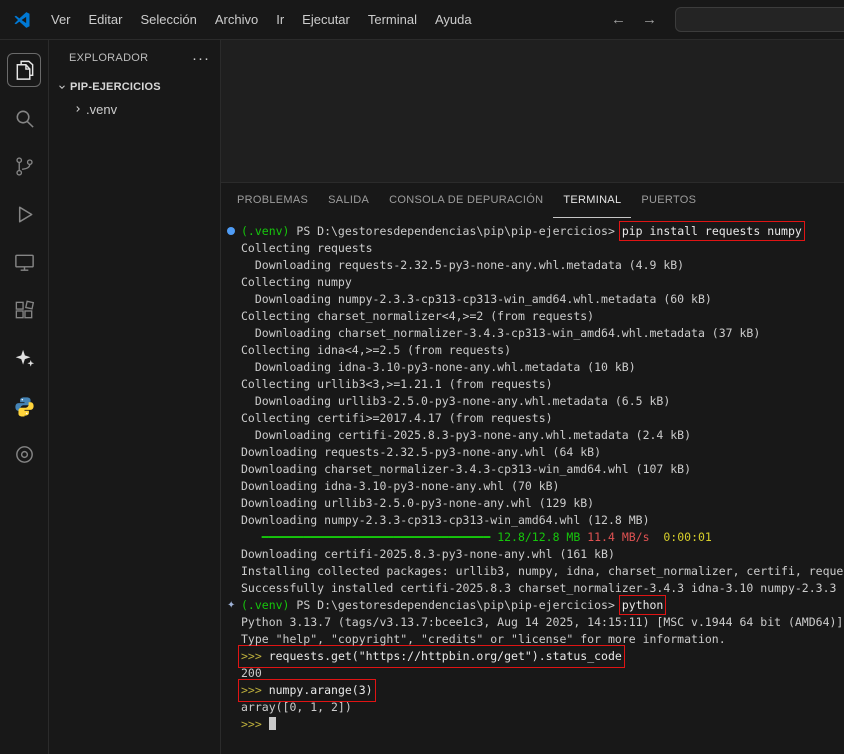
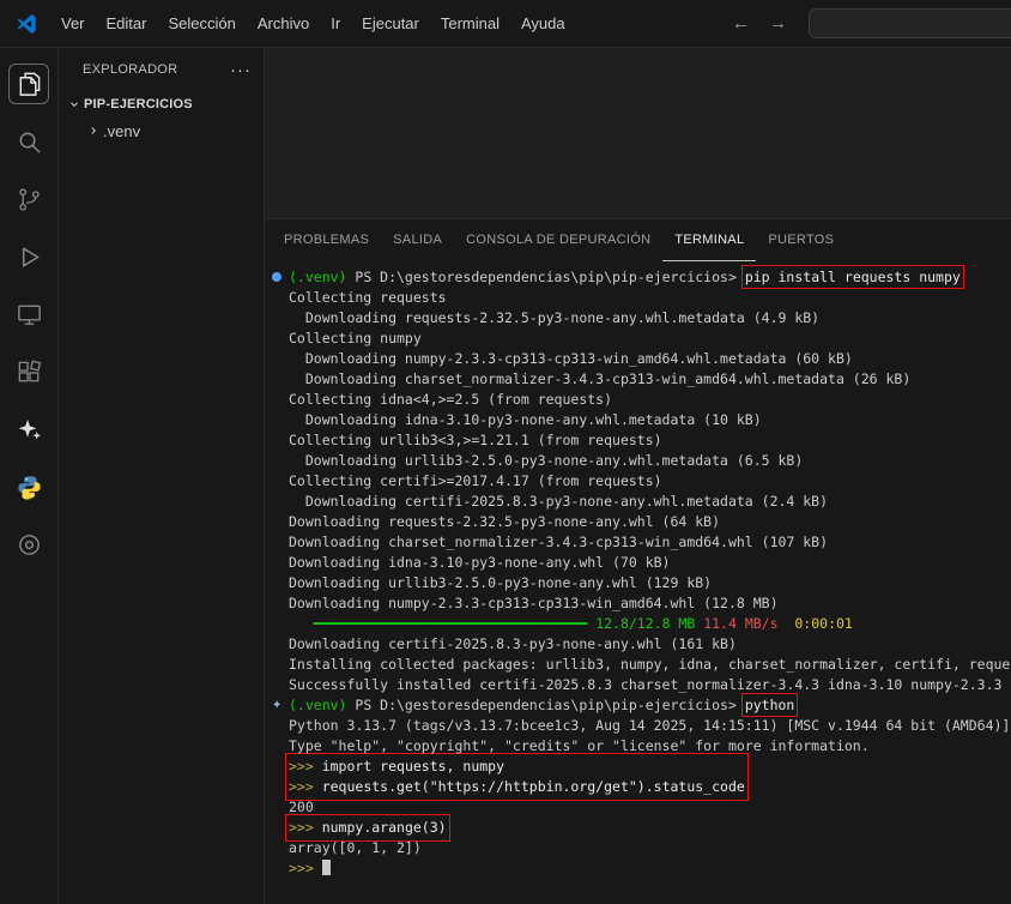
  Ver
  Editar
  Selección
  Archivo
  Ir
  Ejecutar
  Terminal
  Ayuda
  ←
  →
  EXPLORADOR
  ···
  PIP-EJERCICIOS
  .venv
  PROBLEMAS
  SALIDA
  CONSOLA DE DEPURACIÓN
  TERMINAL
  PUERTOS
  (.venv) PS D:\gestoresdependencias\pip\pip-ejercicios> pip install requests numpy
  Collecting requests
  Downloading requests-2.32.5-py3-none-any.whl.metadata (4.9 kB)
  Collecting numpy
  Downloading numpy-2.3.3-cp313-cp313-win_amd64.whl.metadata (60 kB)
- Collecting charset_normalizer<4,>=2 (from requests)
- Downloading charset_normalizer-3.4.3-cp313-win_amd64.whl.metadata (37 kB)
+ Downloading charset_normalizer-3.4.3-cp313-win_amd64.whl.metadata (26 kB)
  Collecting idna<4,>=2.5 (from requests)
  Downloading idna-3.10-py3-none-any.whl.metadata (10 kB)
  Collecting urllib3<3,>=1.21.1 (from requests)
  Downloading urllib3-2.5.0-py3-none-any.whl.metadata (6.5 kB)
  Collecting certifi>=2017.4.17 (from requests)
  Downloading certifi-2025.8.3-py3-none-any.whl.metadata (2.4 kB)
  Downloading requests-2.32.5-py3-none-any.whl (64 kB)
  Downloading charset_normalizer-3.4.3-cp313-win_amd64.whl (107 kB)
  Downloading idna-3.10-py3-none-any.whl (70 kB)
  Downloading urllib3-2.5.0-py3-none-any.whl (129 kB)
  Downloading numpy-2.3.3-cp313-cp313-win_amd64.whl (12.8 MB)
  ━━━━━━━━━━━━━━━━━━━━━━━━━━━━━━━━━ 12.8/12.8 MB 11.4 MB/s 0:00:01
  Downloading certifi-2025.8.3-py3-none-any.whl (161 kB)
  Installing collected packages: urllib3, numpy, idna, charset_normalizer, certifi, reque
  Successfully installed certifi-2025.8.3 charset_normalizer-3.4.3 idna-3.10 numpy-2.3.3
  ✦
  (.venv) PS D:\gestoresdependencias\pip\pip-ejercicios> python
  Python 3.13.7 (tags/v3.13.7:bcee1c3, Aug 14 2025, 14:15:11) [MSC v.1944 64 bit (AMD64)]
  Type "help", "copyright", "credits" or "license" for more information.
+ >>> import requests, numpy
  >>> requests.get("https://httpbin.org/get").status_code
  200
  >>> numpy.arange(3)
  array([0, 1, 2])
  >>>
